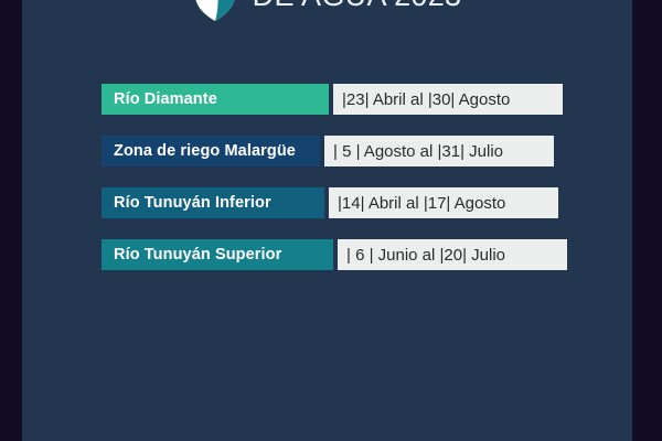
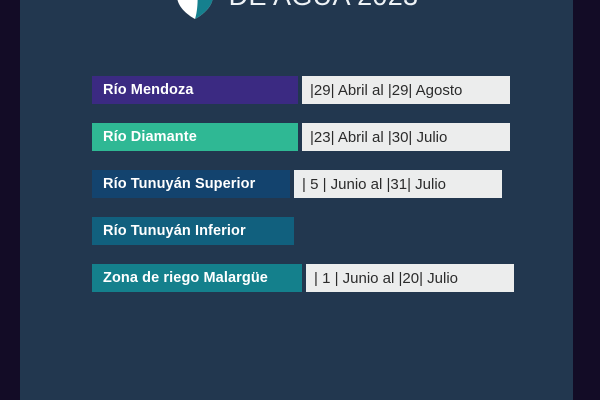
+ Río Mendoza
+ |29| Abril al |29| Agosto
  Río Diamante
- |23| Abril al |30| Agosto
+ |23| Abril al |30| Julio
- Zona de riego Malargüe
+ Río Tunuyán Superior
- | 5 | Agosto al |31| Julio
+ | 5 | Junio al |31| Julio
  Río Tunuyán Inferior
- |14| Abril al |17| Agosto
- Río Tunuyán Superior
+ Zona de riego Malargüe
- | 6 | Junio al |20| Julio
+ | 1 | Junio al |20| Julio
